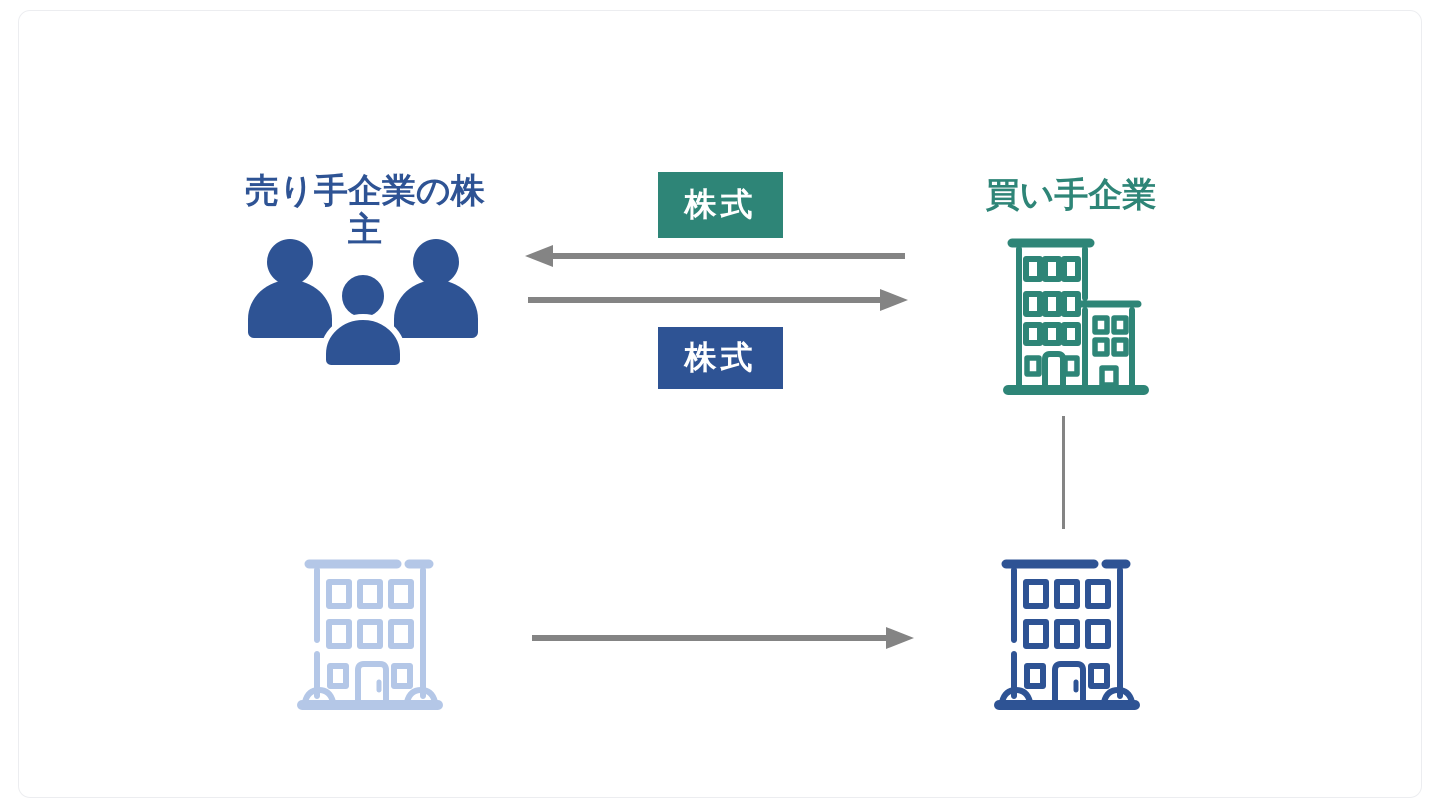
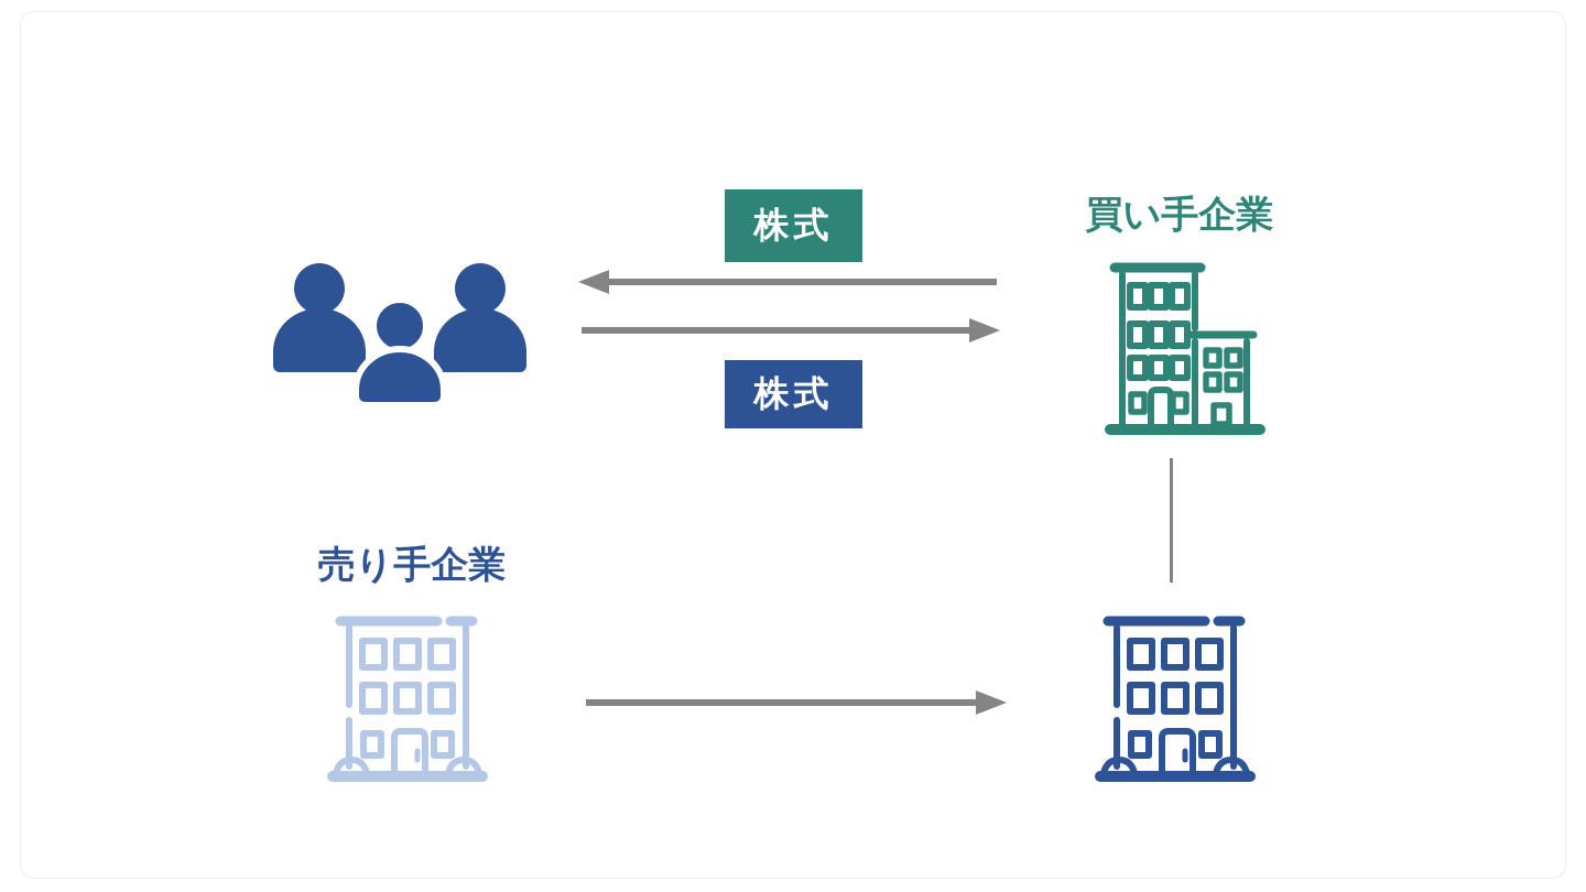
- 売り手企業の株主
  買い手企業
  株式
  株式
+ 売り手企業
